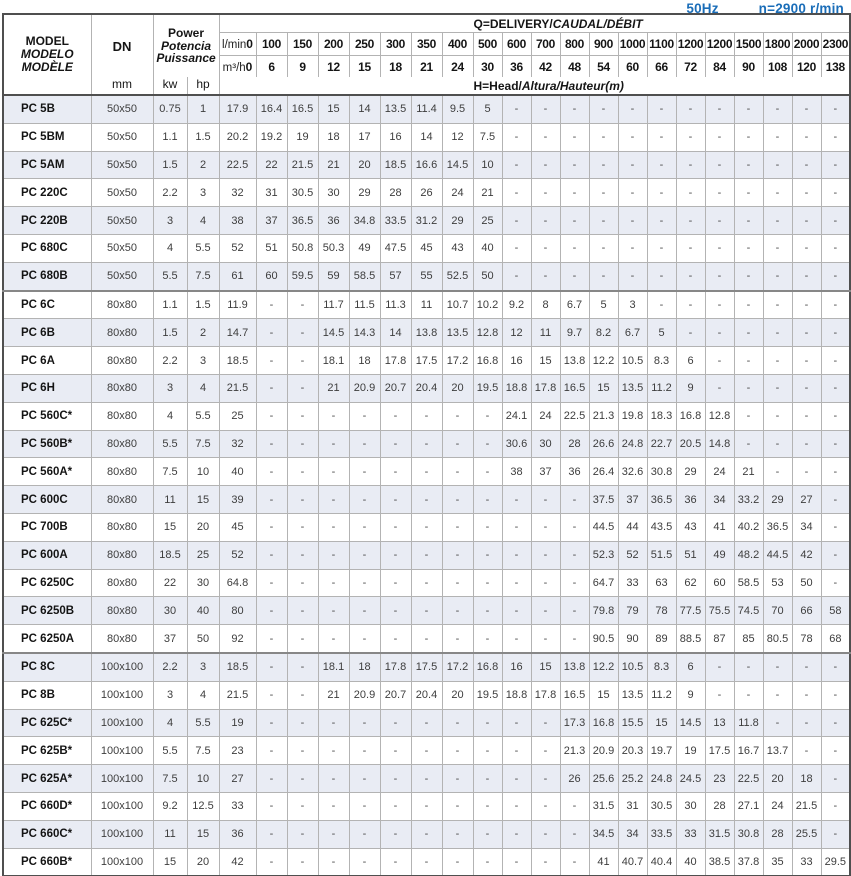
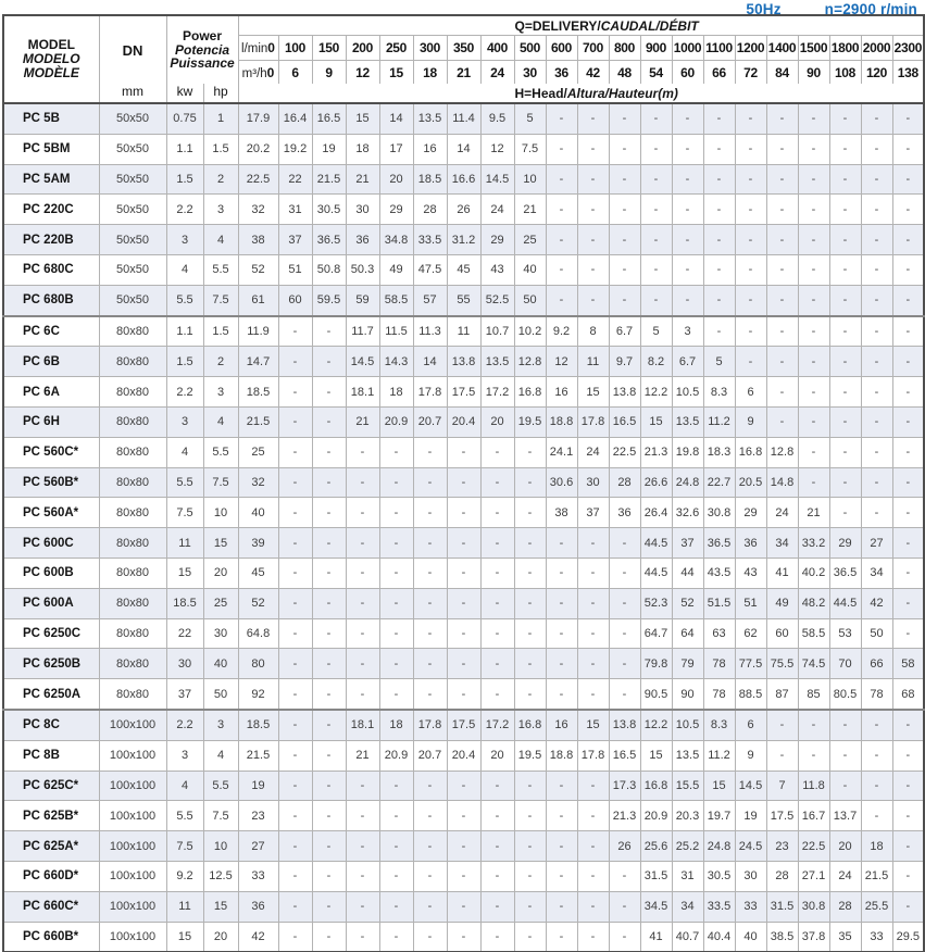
  50Hz n=2900 r/min
  MODEL MODELO MODÈLE	DN	Power Potencia Puissance	Q=DELIVERY/CAUDAL/DÉBIT
- l/min0	100	150	200	250	300	350	400	500	600	700	800	900	1000	1100	1200	1200	1500	1800	2000	2300
+ l/min0	100	150	200	250	300	350	400	500	600	700	800	900	1000	1100	1200	1400	1500	1800	2000	2300
  m³/h0	6	9	12	15	18	21	24	30	36	42	48	54	60	66	72	84	90	108	120	138
  mm	kw	hp	H=Head/Altura/Hauteur(m)
  PC 5B	50x50	0.75	1	17.9	16.4	16.5	15	14	13.5	11.4	9.5	5	-	-	-	-	-	-	-	-	-	-	-	-
  PC 5BM	50x50	1.1	1.5	20.2	19.2	19	18	17	16	14	12	7.5	-	-	-	-	-	-	-	-	-	-	-	-
  PC 5AM	50x50	1.5	2	22.5	22	21.5	21	20	18.5	16.6	14.5	10	-	-	-	-	-	-	-	-	-	-	-	-
  PC 220C	50x50	2.2	3	32	31	30.5	30	29	28	26	24	21	-	-	-	-	-	-	-	-	-	-	-	-
  PC 220B	50x50	3	4	38	37	36.5	36	34.8	33.5	31.2	29	25	-	-	-	-	-	-	-	-	-	-	-	-
  PC 680C	50x50	4	5.5	52	51	50.8	50.3	49	47.5	45	43	40	-	-	-	-	-	-	-	-	-	-	-	-
  PC 680B	50x50	5.5	7.5	61	60	59.5	59	58.5	57	55	52.5	50	-	-	-	-	-	-	-	-	-	-	-	-
  PC 6C	80x80	1.1	1.5	11.9	-	-	11.7	11.5	11.3	11	10.7	10.2	9.2	8	6.7	5	3	-	-	-	-	-	-	-
  PC 6B	80x80	1.5	2	14.7	-	-	14.5	14.3	14	13.8	13.5	12.8	12	11	9.7	8.2	6.7	5	-	-	-	-	-	-
  PC 6A	80x80	2.2	3	18.5	-	-	18.1	18	17.8	17.5	17.2	16.8	16	15	13.8	12.2	10.5	8.3	6	-	-	-	-	-
  PC 6H	80x80	3	4	21.5	-	-	21	20.9	20.7	20.4	20	19.5	18.8	17.8	16.5	15	13.5	11.2	9	-	-	-	-	-
  PC 560C*	80x80	4	5.5	25	-	-	-	-	-	-	-	-	24.1	24	22.5	21.3	19.8	18.3	16.8	12.8	-	-	-	-
  PC 560B*	80x80	5.5	7.5	32	-	-	-	-	-	-	-	-	30.6	30	28	26.6	24.8	22.7	20.5	14.8	-	-	-	-
  PC 560A*	80x80	7.5	10	40	-	-	-	-	-	-	-	-	38	37	36	26.4	32.6	30.8	29	24	21	-	-	-
- PC 600C	80x80	11	15	39	-	-	-	-	-	-	-	-	-	-	-	37.5	37	36.5	36	34	33.2	29	27	-
+ PC 600C	80x80	11	15	39	-	-	-	-	-	-	-	-	-	-	-	44.5	37	36.5	36	34	33.2	29	27	-
- PC 700B	80x80	15	20	45	-	-	-	-	-	-	-	-	-	-	-	44.5	44	43.5	43	41	40.2	36.5	34	-
+ PC 600B	80x80	15	20	45	-	-	-	-	-	-	-	-	-	-	-	44.5	44	43.5	43	41	40.2	36.5	34	-
  PC 600A	80x80	18.5	25	52	-	-	-	-	-	-	-	-	-	-	-	52.3	52	51.5	51	49	48.2	44.5	42	-
- PC 6250C	80x80	22	30	64.8	-	-	-	-	-	-	-	-	-	-	-	64.7	33	63	62	60	58.5	53	50	-
+ PC 6250C	80x80	22	30	64.8	-	-	-	-	-	-	-	-	-	-	-	64.7	64	63	62	60	58.5	53	50	-
  PC 6250B	80x80	30	40	80	-	-	-	-	-	-	-	-	-	-	-	79.8	79	78	77.5	75.5	74.5	70	66	58
- PC 6250A	80x80	37	50	92	-	-	-	-	-	-	-	-	-	-	-	90.5	90	89	88.5	87	85	80.5	78	68
+ PC 6250A	80x80	37	50	92	-	-	-	-	-	-	-	-	-	-	-	90.5	90	78	88.5	87	85	80.5	78	68
  PC 8C	100x100	2.2	3	18.5	-	-	18.1	18	17.8	17.5	17.2	16.8	16	15	13.8	12.2	10.5	8.3	6	-	-	-	-	-
  PC 8B	100x100	3	4	21.5	-	-	21	20.9	20.7	20.4	20	19.5	18.8	17.8	16.5	15	13.5	11.2	9	-	-	-	-	-
- PC 625C*	100x100	4	5.5	19	-	-	-	-	-	-	-	-	-	-	17.3	16.8	15.5	15	14.5	13	11.8	-	-	-
+ PC 625C*	100x100	4	5.5	19	-	-	-	-	-	-	-	-	-	-	17.3	16.8	15.5	15	14.5	7	11.8	-	-	-
  PC 625B*	100x100	5.5	7.5	23	-	-	-	-	-	-	-	-	-	-	21.3	20.9	20.3	19.7	19	17.5	16.7	13.7	-	-
  PC 625A*	100x100	7.5	10	27	-	-	-	-	-	-	-	-	-	-	26	25.6	25.2	24.8	24.5	23	22.5	20	18	-
  PC 660D*	100x100	9.2	12.5	33	-	-	-	-	-	-	-	-	-	-	-	31.5	31	30.5	30	28	27.1	24	21.5	-
  PC 660C*	100x100	11	15	36	-	-	-	-	-	-	-	-	-	-	-	34.5	34	33.5	33	31.5	30.8	28	25.5	-
  PC 660B*	100x100	15	20	42	-	-	-	-	-	-	-	-	-	-	-	41	40.7	40.4	40	38.5	37.8	35	33	29.5
